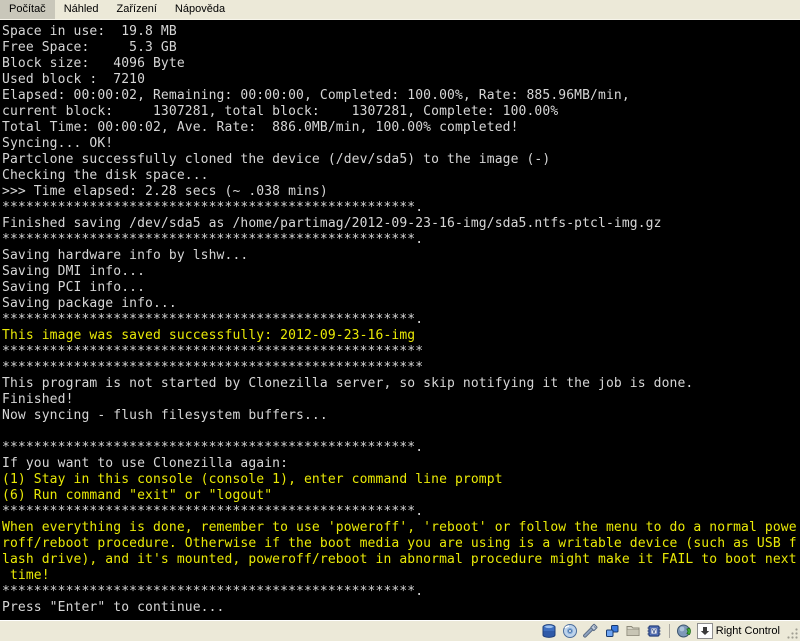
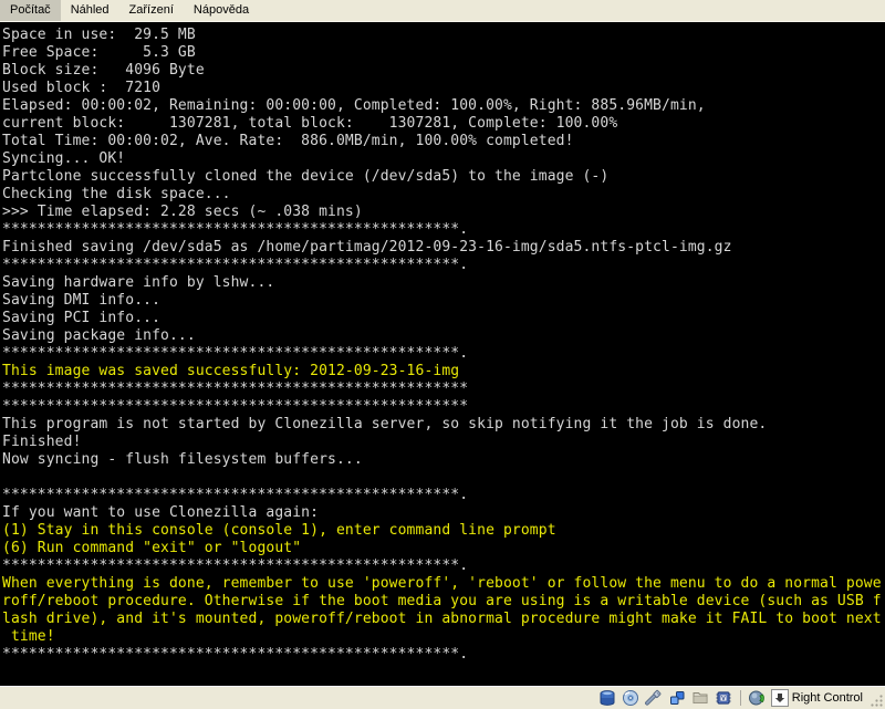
  Počítač
  Náhled
  Zařízení
  Nápověda
- Space in use: 19.8 MB
+ Space in use: 29.5 MB
  Free Space: 5.3 GB
  Block size: 4096 Byte
  Used block : 7210
- Elapsed: 00:00:02, Remaining: 00:00:00, Completed: 100.00%, Rate: 885.96MB/min,
+ Elapsed: 00:00:02, Remaining: 00:00:00, Completed: 100.00%, Right: 885.96MB/min,
  current block: 1307281, total block: 1307281, Complete: 100.00%
  Total Time: 00:00:02, Ave. Rate: 886.0MB/min, 100.00% completed!
  Syncing... OK!
  Partclone successfully cloned the device (/dev/sda5) to the image (-)
  Checking the disk space...
  >>> Time elapsed: 2.28 secs (~ .038 mins)
  ****************************************************.
  Finished saving /dev/sda5 as /home/partimag/2012-09-23-16-img/sda5.ntfs-ptcl-img.gz
  ****************************************************.
  Saving hardware info by lshw...
  Saving DMI info...
  Saving PCI info...
  Saving package info...
  ****************************************************.
  This image was saved successfully: 2012-09-23-16-img
  *****************************************************
  *****************************************************
  This program is not started by Clonezilla server, so skip notifying it the job is done.
  Finished!
  Now syncing - flush filesystem buffers...
  ****************************************************.
  If you want to use Clonezilla again:
  (1) Stay in this console (console 1), enter command line prompt
  (6) Run command "exit" or "logout"
  ****************************************************.
  When everything is done, remember to use 'poweroff', 'reboot' or follow the menu to do a normal powe
  roff/reboot procedure. Otherwise if the boot media you are using is a writable device (such as USB f
  lash drive), and it's mounted, poweroff/reboot in abnormal procedure might make it FAIL to boot next
  time!
  ****************************************************.
- Press "Enter" to continue...
  Right Control
